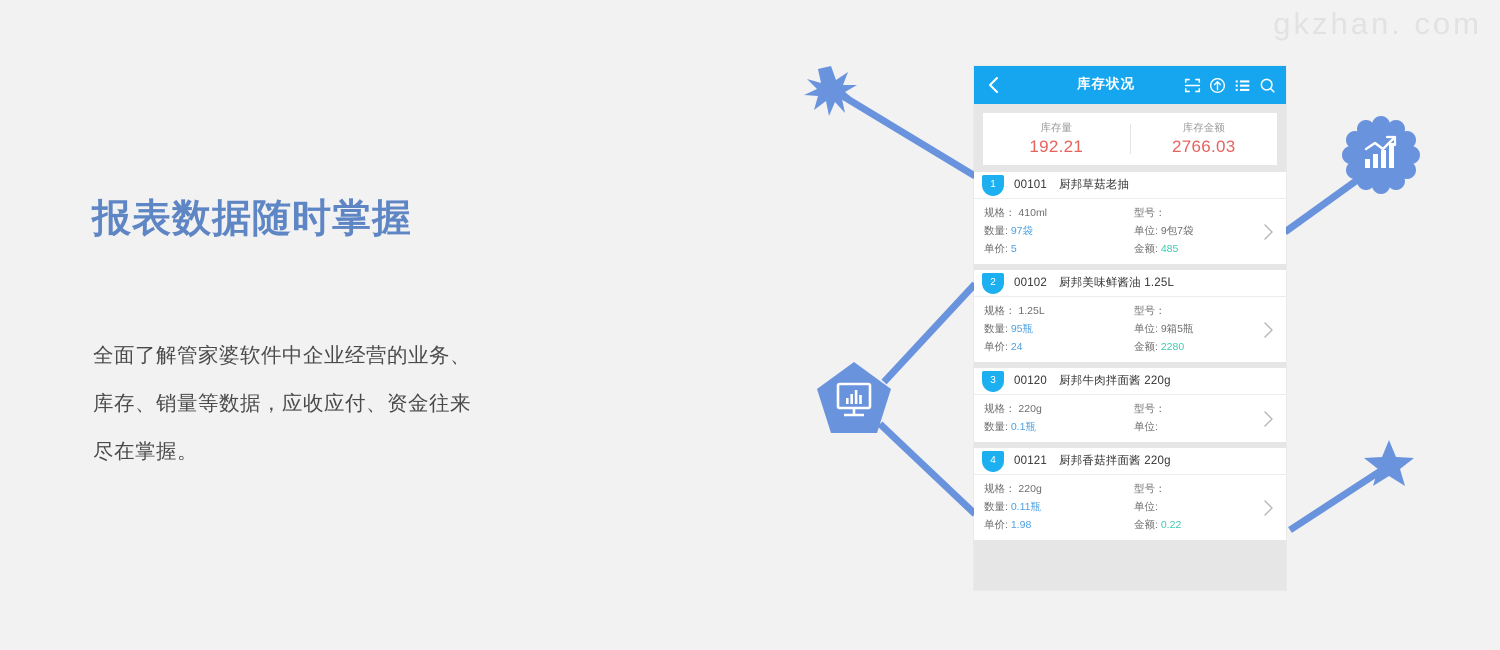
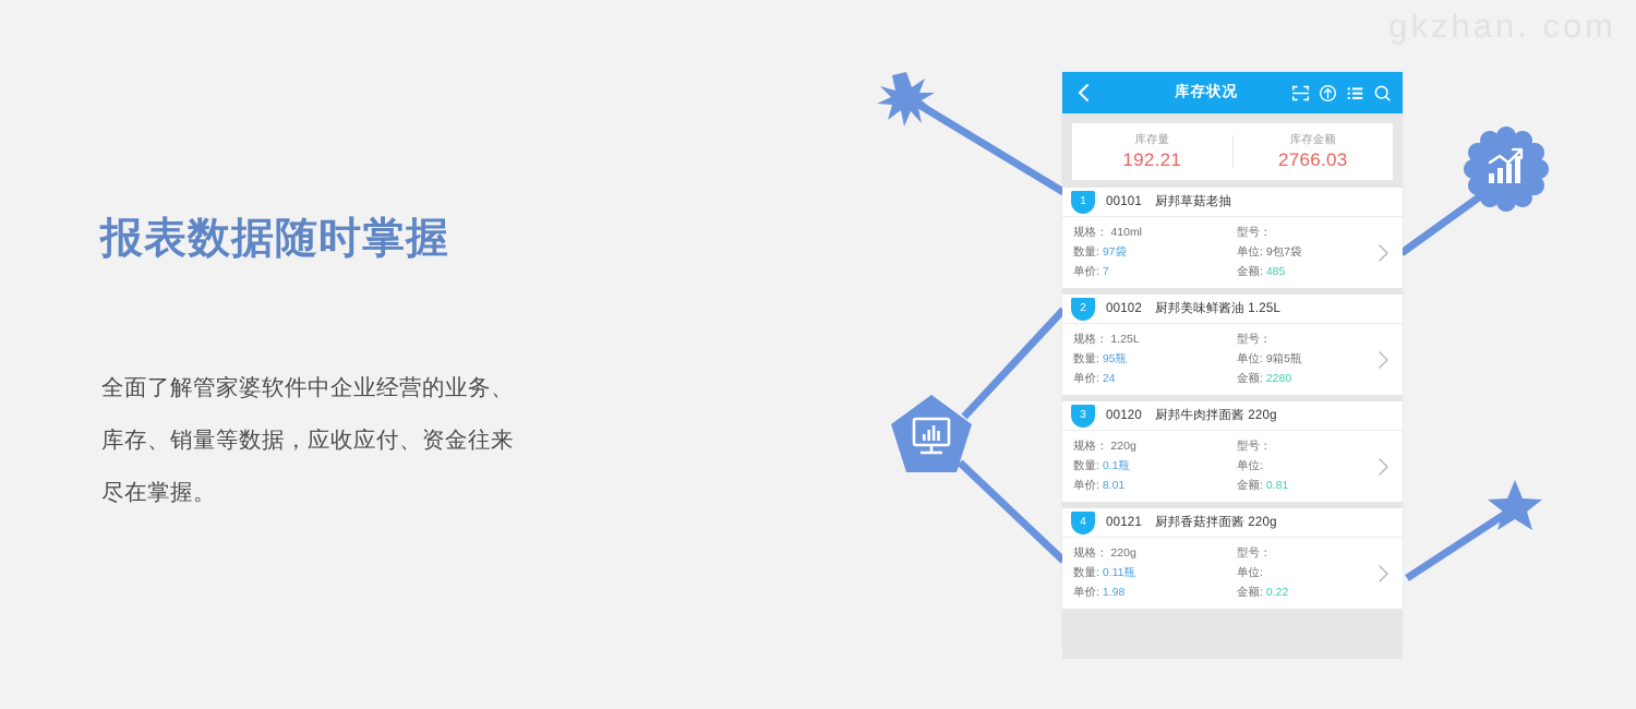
  报表数据随时掌握
  全面了解管家婆软件中企业经营的业务、
  库存、销量等数据，应收应付、资金往来
  尽在掌握。
  库存状况
  库存量
  192.21
  库存金额
  2766.03
  1
  00101
  厨邦草菇老抽
  规格： 410ml
  型号：
  数量: 97袋
  单位: 9包7袋
- 单价: 5
+ 单价: 7
  金额: 485
  2
  00102
  厨邦美味鲜酱油 1.25L
  规格： 1.25L
  型号：
  数量: 95瓶
  单位: 9箱5瓶
  单价: 24
  金额: 2280
  3
  00120
  厨邦牛肉拌面酱 220g
  规格： 220g
  型号：
  数量: 0.1瓶
  单位:
+ 单价: 8.01
+ 金额: 0.81
  4
  00121
  厨邦香菇拌面酱 220g
  规格： 220g
  型号：
  数量: 0.11瓶
  单位:
  单价: 1.98
  金额: 0.22
